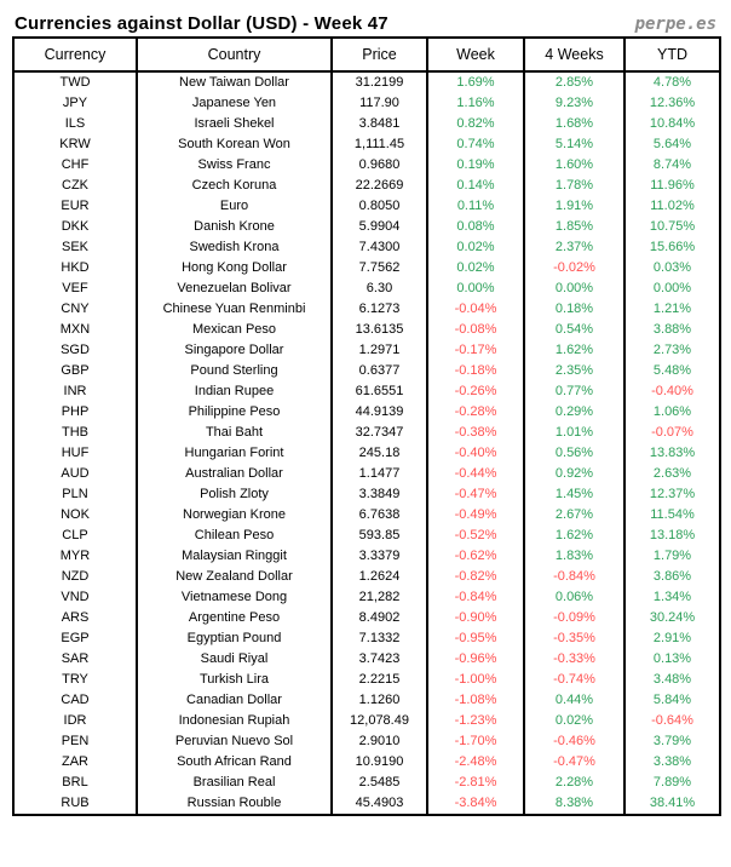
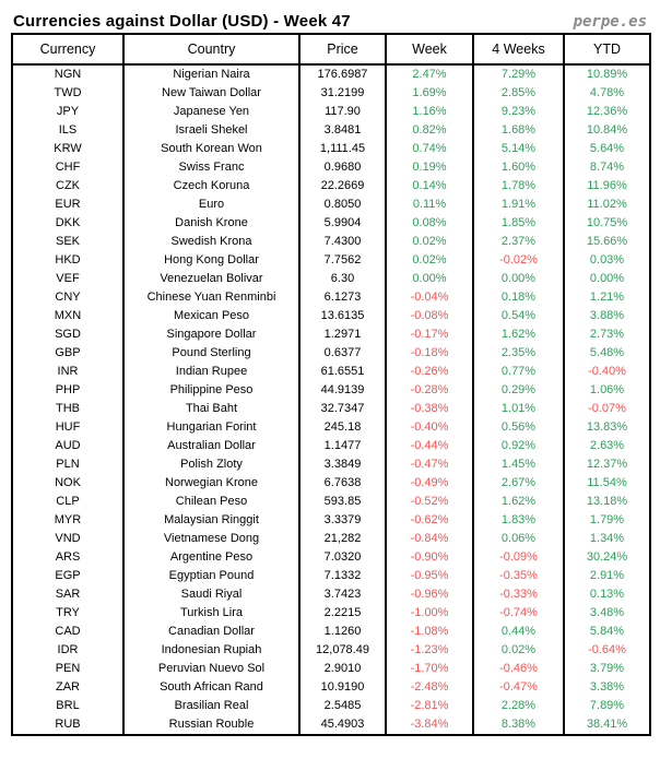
  Currencies against Dollar (USD) - Week 47
  perpe.es
  Currency	Country	Price	Week	4 Weeks	YTD
+ NGN	Nigerian Naira	176.6987	2.47%	7.29%	10.89%
  TWD	New Taiwan Dollar	31.2199	1.69%	2.85%	4.78%
  JPY	Japanese Yen	117.90	1.16%	9.23%	12.36%
  ILS	Israeli Shekel	3.8481	0.82%	1.68%	10.84%
  KRW	South Korean Won	1,111.45	0.74%	5.14%	5.64%
  CHF	Swiss Franc	0.9680	0.19%	1.60%	8.74%
  CZK	Czech Koruna	22.2669	0.14%	1.78%	11.96%
  EUR	Euro	0.8050	0.11%	1.91%	11.02%
  DKK	Danish Krone	5.9904	0.08%	1.85%	10.75%
  SEK	Swedish Krona	7.4300	0.02%	2.37%	15.66%
  HKD	Hong Kong Dollar	7.7562	0.02%	-0.02%	0.03%
  VEF	Venezuelan Bolivar	6.30	0.00%	0.00%	0.00%
  CNY	Chinese Yuan Renminbi	6.1273	-0.04%	0.18%	1.21%
  MXN	Mexican Peso	13.6135	-0.08%	0.54%	3.88%
  SGD	Singapore Dollar	1.2971	-0.17%	1.62%	2.73%
  GBP	Pound Sterling	0.6377	-0.18%	2.35%	5.48%
  INR	Indian Rupee	61.6551	-0.26%	0.77%	-0.40%
  PHP	Philippine Peso	44.9139	-0.28%	0.29%	1.06%
  THB	Thai Baht	32.7347	-0.38%	1.01%	-0.07%
  HUF	Hungarian Forint	245.18	-0.40%	0.56%	13.83%
  AUD	Australian Dollar	1.1477	-0.44%	0.92%	2.63%
  PLN	Polish Zloty	3.3849	-0.47%	1.45%	12.37%
  NOK	Norwegian Krone	6.7638	-0.49%	2.67%	11.54%
  CLP	Chilean Peso	593.85	-0.52%	1.62%	13.18%
  MYR	Malaysian Ringgit	3.3379	-0.62%	1.83%	1.79%
- NZD	New Zealand Dollar	1.2624	-0.82%	-0.84%	3.86%
  VND	Vietnamese Dong	21,282	-0.84%	0.06%	1.34%
- ARS	Argentine Peso	8.4902	-0.90%	-0.09%	30.24%
+ ARS	Argentine Peso	7.0320	-0.90%	-0.09%	30.24%
  EGP	Egyptian Pound	7.1332	-0.95%	-0.35%	2.91%
  SAR	Saudi Riyal	3.7423	-0.96%	-0.33%	0.13%
  TRY	Turkish Lira	2.2215	-1.00%	-0.74%	3.48%
  CAD	Canadian Dollar	1.1260	-1.08%	0.44%	5.84%
  IDR	Indonesian Rupiah	12,078.49	-1.23%	0.02%	-0.64%
  PEN	Peruvian Nuevo Sol	2.9010	-1.70%	-0.46%	3.79%
  ZAR	South African Rand	10.9190	-2.48%	-0.47%	3.38%
  BRL	Brasilian Real	2.5485	-2.81%	2.28%	7.89%
  RUB	Russian Rouble	45.4903	-3.84%	8.38%	38.41%
